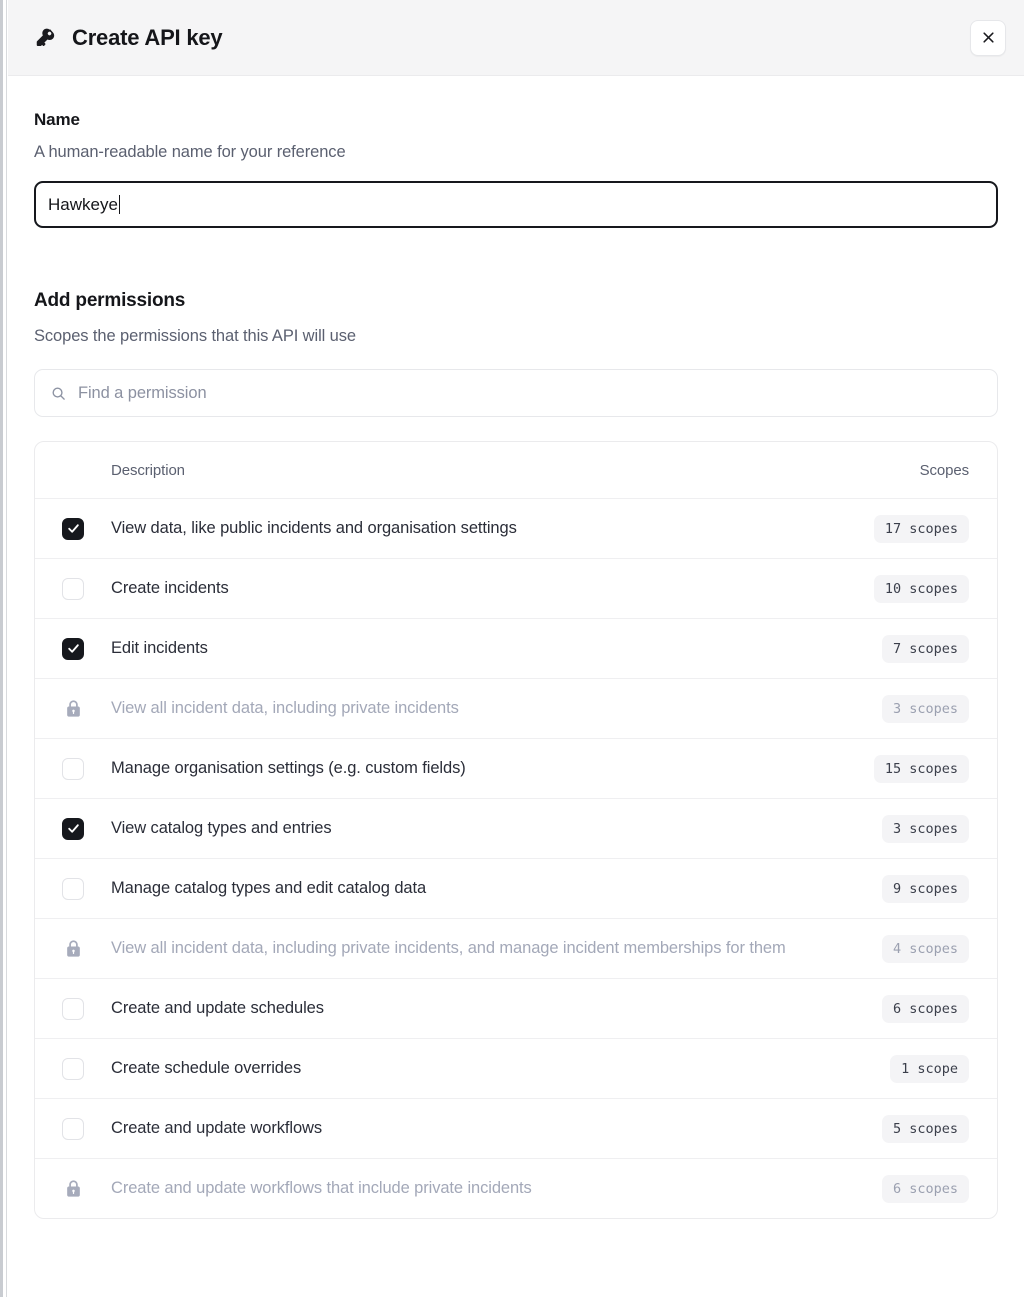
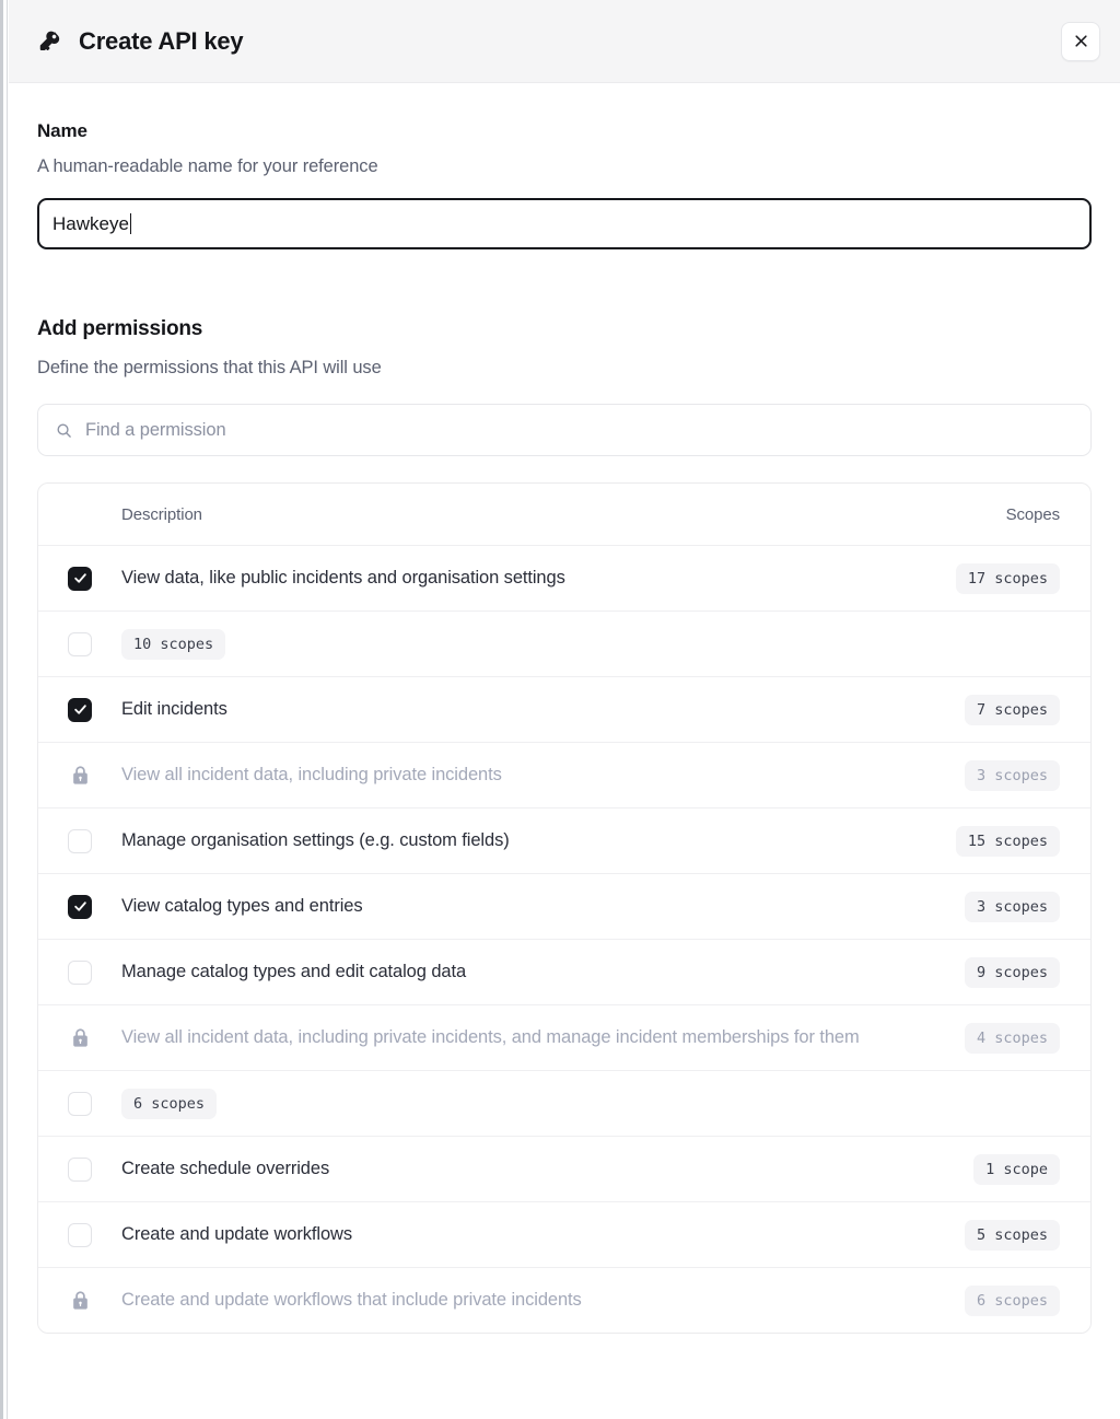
  Create API key
  Name
  A human-readable name for your reference
  Hawkeye
  Add permissions
- Scopes the permissions that this API will use
+ Define the permissions that this API will use
  Find a permission
  Description
  Scopes
  View data, like public incidents and organisation settings
  17 scopes
- Create incidents
  10 scopes
  Edit incidents
  7 scopes
  View all incident data, including private incidents
  3 scopes
  Manage organisation settings (e.g. custom fields)
  15 scopes
  View catalog types and entries
  3 scopes
  Manage catalog types and edit catalog data
  9 scopes
  View all incident data, including private incidents, and manage incident memberships for them
  4 scopes
- Create and update schedules
  6 scopes
  Create schedule overrides
  1 scope
  Create and update workflows
  5 scopes
  Create and update workflows that include private incidents
  6 scopes
